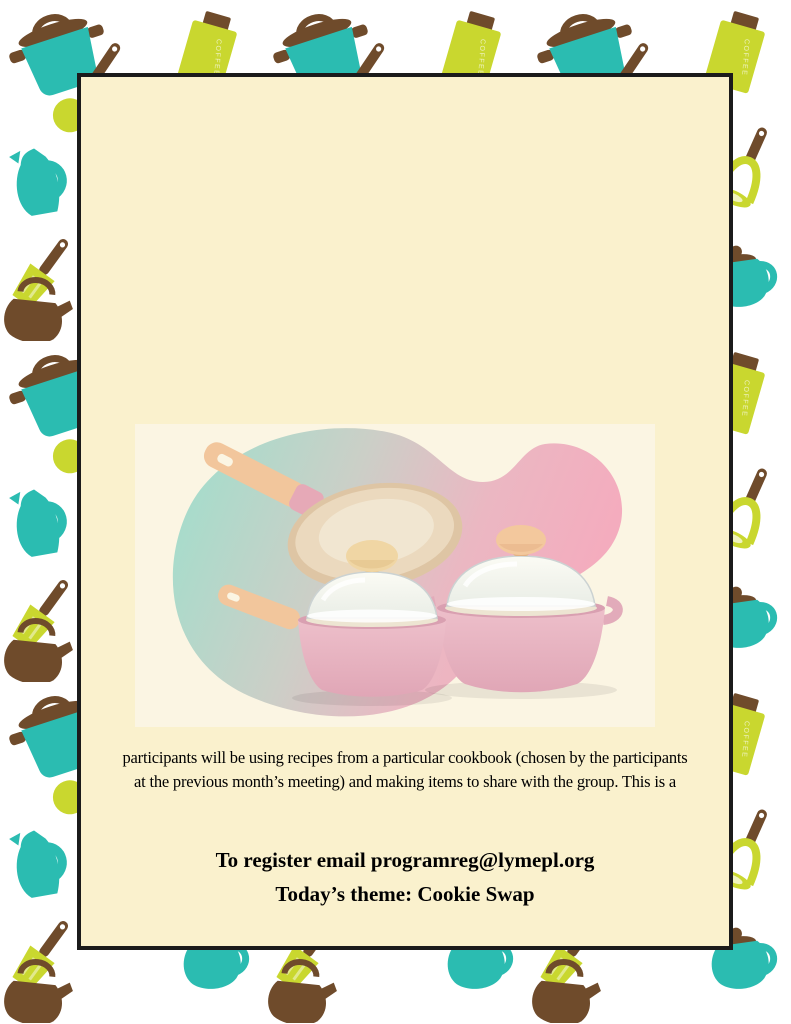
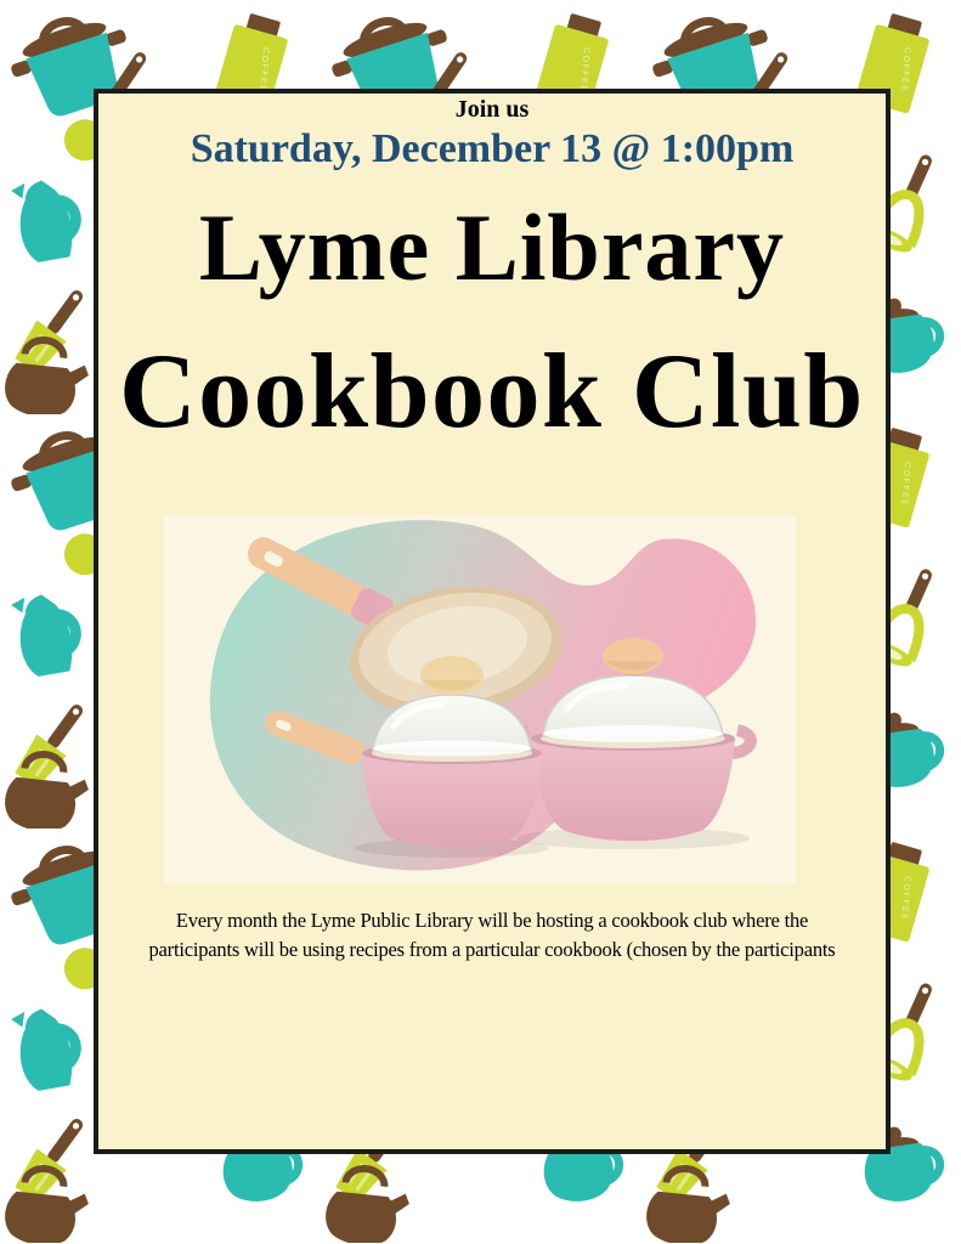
+ Join us
+ Saturday, December 13 @ 1:00pm
+ Lyme Library
+ Cookbook Club
+ Every month the Lyme Public Library will be hosting a cookbook club where the
  participants will be using recipes from a particular cookbook (chosen by the participants
- at the previous month’s meeting) and making items to share with the group. This is a
- To register email programreg@lymepl.org
- Today’s theme: Cookie Swap
